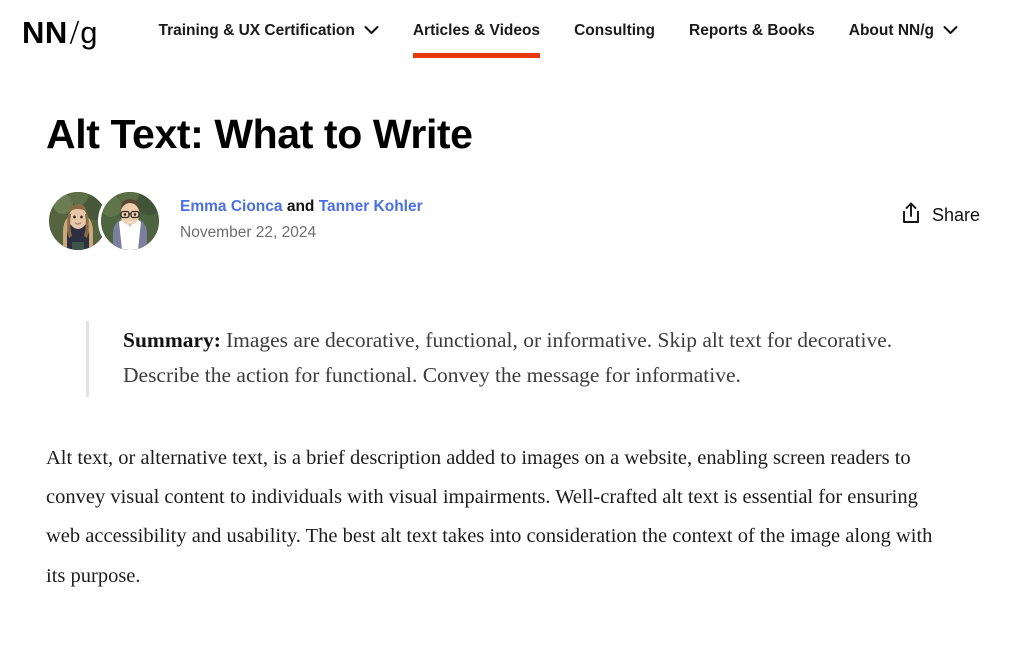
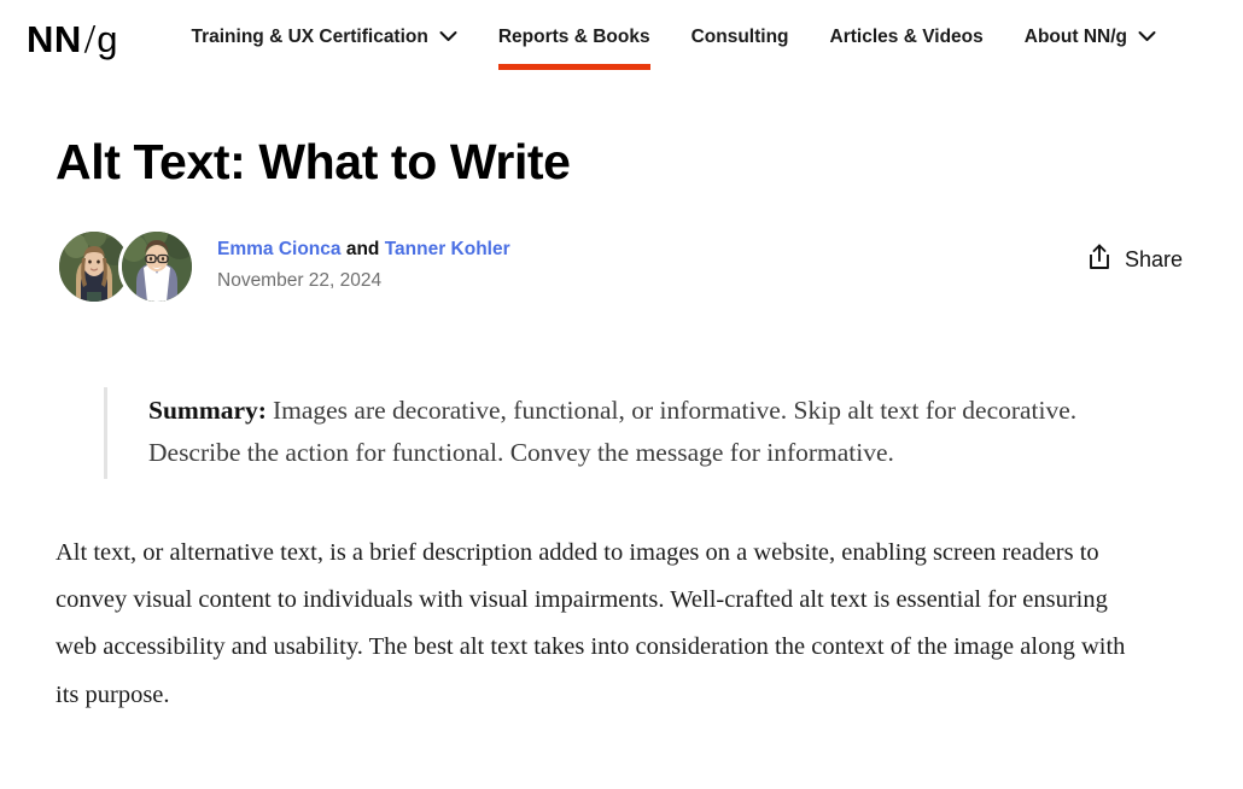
  NN
  /
  g
  Training & UX Certification
- Articles & Videos
+ Reports & Books
  Consulting
- Reports & Books
+ Articles & Videos
  About NN/g
  Alt Text: What to Write
  Emma Cionca and Tanner Kohler
  November 22, 2024
  Share
  Summary: Images are decorative, functional, or informative. Skip alt text for decorative. Describe the action for functional. Convey the message for informative.
  Alt text, or alternative text, is a brief description added to images on a website, enabling screen readers to convey visual content to individuals with visual impairments. Well-crafted alt text is essential for ensuring web accessibility and usability. The best alt text takes into consideration the context of the image along with its purpose.
